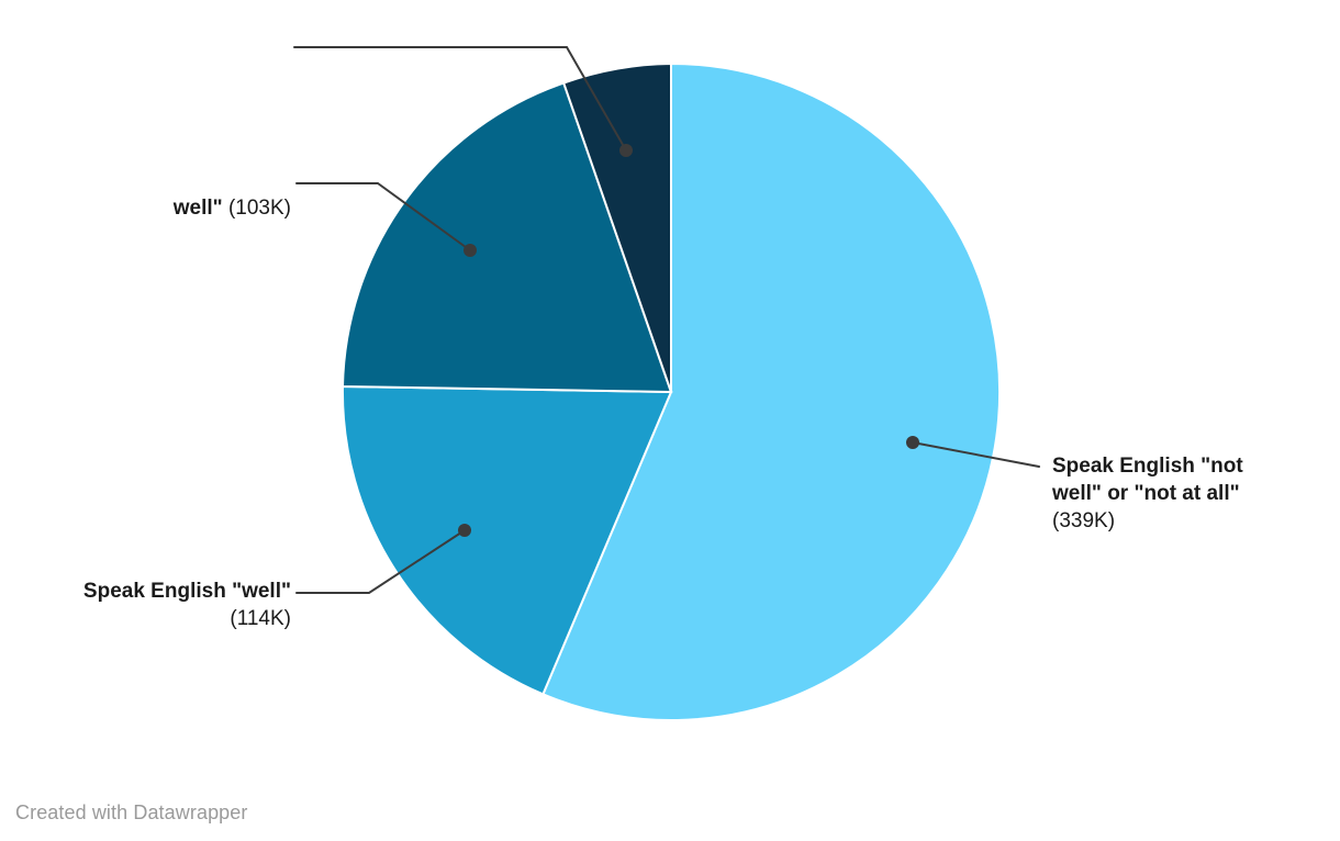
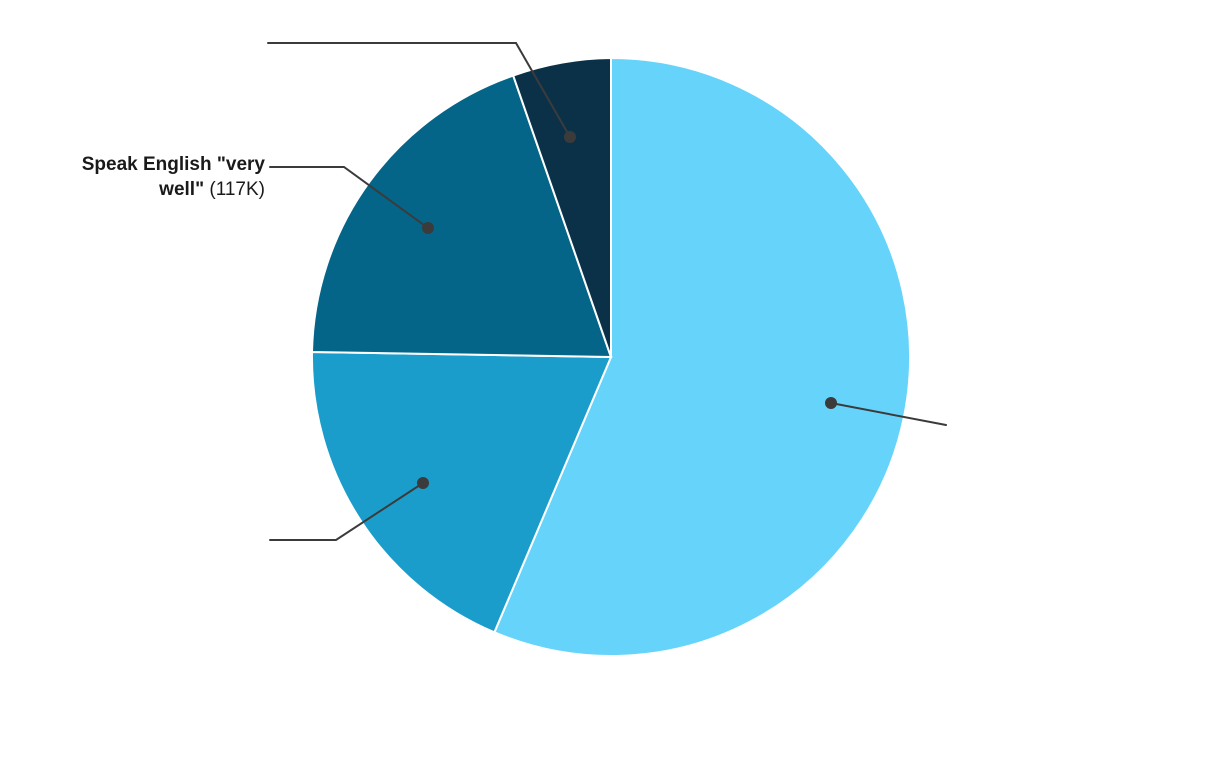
+ Speak English "very
- well" (103K)
+ well" (117K)
- Speak English "well"
- (114K)
- Speak English "not
- well" or "not at all"
- (339K)
- Created with Datawrapper
